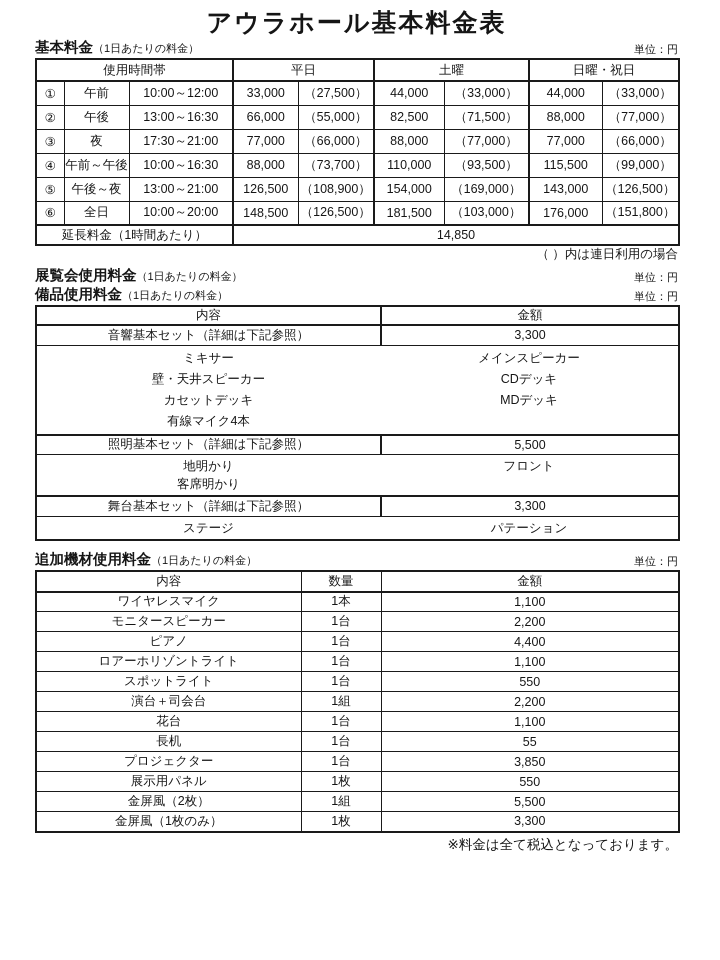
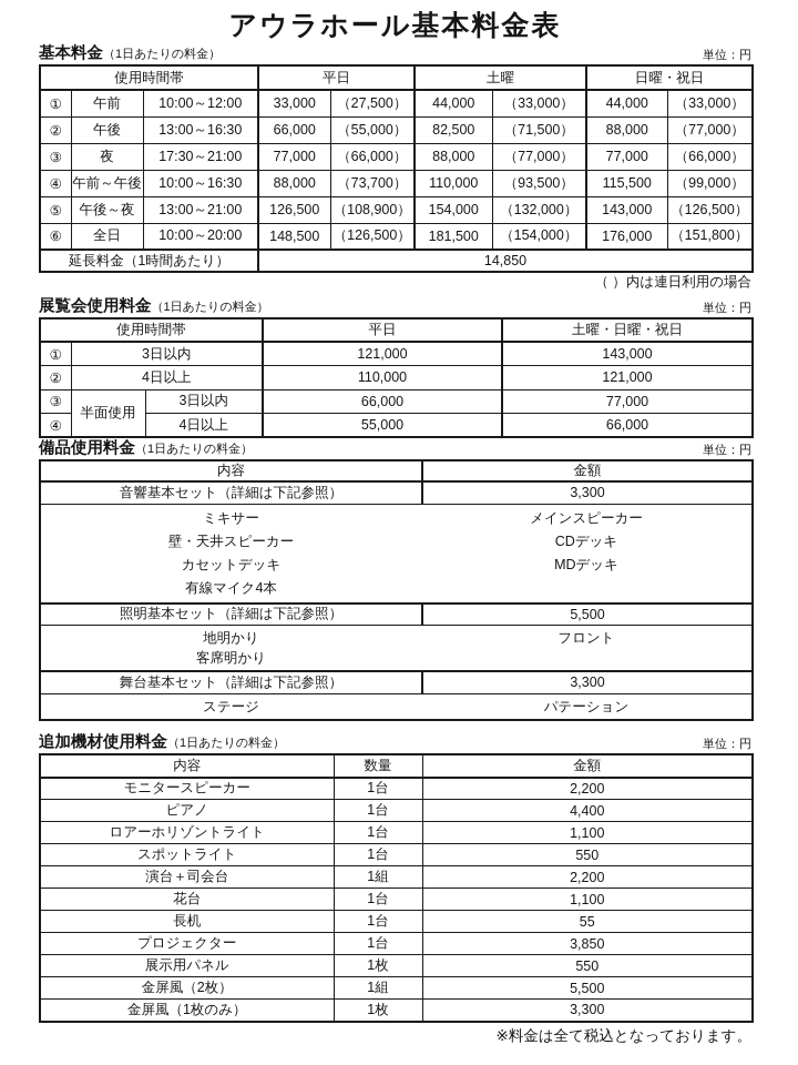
  アウラホール基本料金表
  基本料金（1日あたりの料金）
  単位：円
  使用時間帯	平日	土曜	日曜・祝日
  ①	午前	10:00～12:00	33,000	（27,500）	44,000	（33,000）	44,000	（33,000）
  ②	午後	13:00～16:30	66,000	（55,000）	82,500	（71,500）	88,000	（77,000）
  ③	夜	17:30～21:00	77,000	（66,000）	88,000	（77,000）	77,000	（66,000）
  ④	午前～午後	10:00～16:30	88,000	（73,700）	110,000	（93,500）	115,500	（99,000）
- ⑤	午後～夜	13:00～21:00	126,500	（108,900）	154,000	（169,000）	143,000	（126,500）
+ ⑤	午後～夜	13:00～21:00	126,500	（108,900）	154,000	（132,000）	143,000	（126,500）
- ⑥	全日	10:00～20:00	148,500	（126,500）	181,500	（103,000）	176,000	（151,800）
+ ⑥	全日	10:00～20:00	148,500	（126,500）	181,500	（154,000）	176,000	（151,800）
  延長料金（1時間あたり）	14,850
  （ ）内は連日利用の場合
  展覧会使用料金（1日あたりの料金）
  単位：円
+ 使用時間帯	平日	土曜・日曜・祝日
+ ①	3日以内	121,000	143,000
+ ②	4日以上	110,000	121,000
+ ③	半面使用	3日以内	66,000	77,000
+ ④	4日以上	55,000	66,000
  備品使用料金（1日あたりの料金）
  単位：円
  内容	金額
  音響基本セット（詳細は下記参照）	3,300
  ミキサー メインスピーカー 壁・天井スピーカー CDデッキ カセットデッキ MDデッキ 有線マイク4本
  照明基本セット（詳細は下記参照）	5,500
  地明かり フロント 客席明かり
  舞台基本セット（詳細は下記参照）	3,300
  ステージ パテーション
  追加機材使用料金（1日あたりの料金）
  単位：円
  内容	数量	金額
- ワイヤレスマイク	1本	1,100
  モニタースピーカー	1台	2,200
  ピアノ	1台	4,400
  ロアーホリゾントライト	1台	1,100
  スポットライト	1台	550
  演台＋司会台	1組	2,200
  花台	1台	1,100
  長机	1台	55
  プロジェクター	1台	3,850
  展示用パネル	1枚	550
  金屏風（2枚）	1組	5,500
  金屏風（1枚のみ）	1枚	3,300
  ※料金は全て税込となっております。
